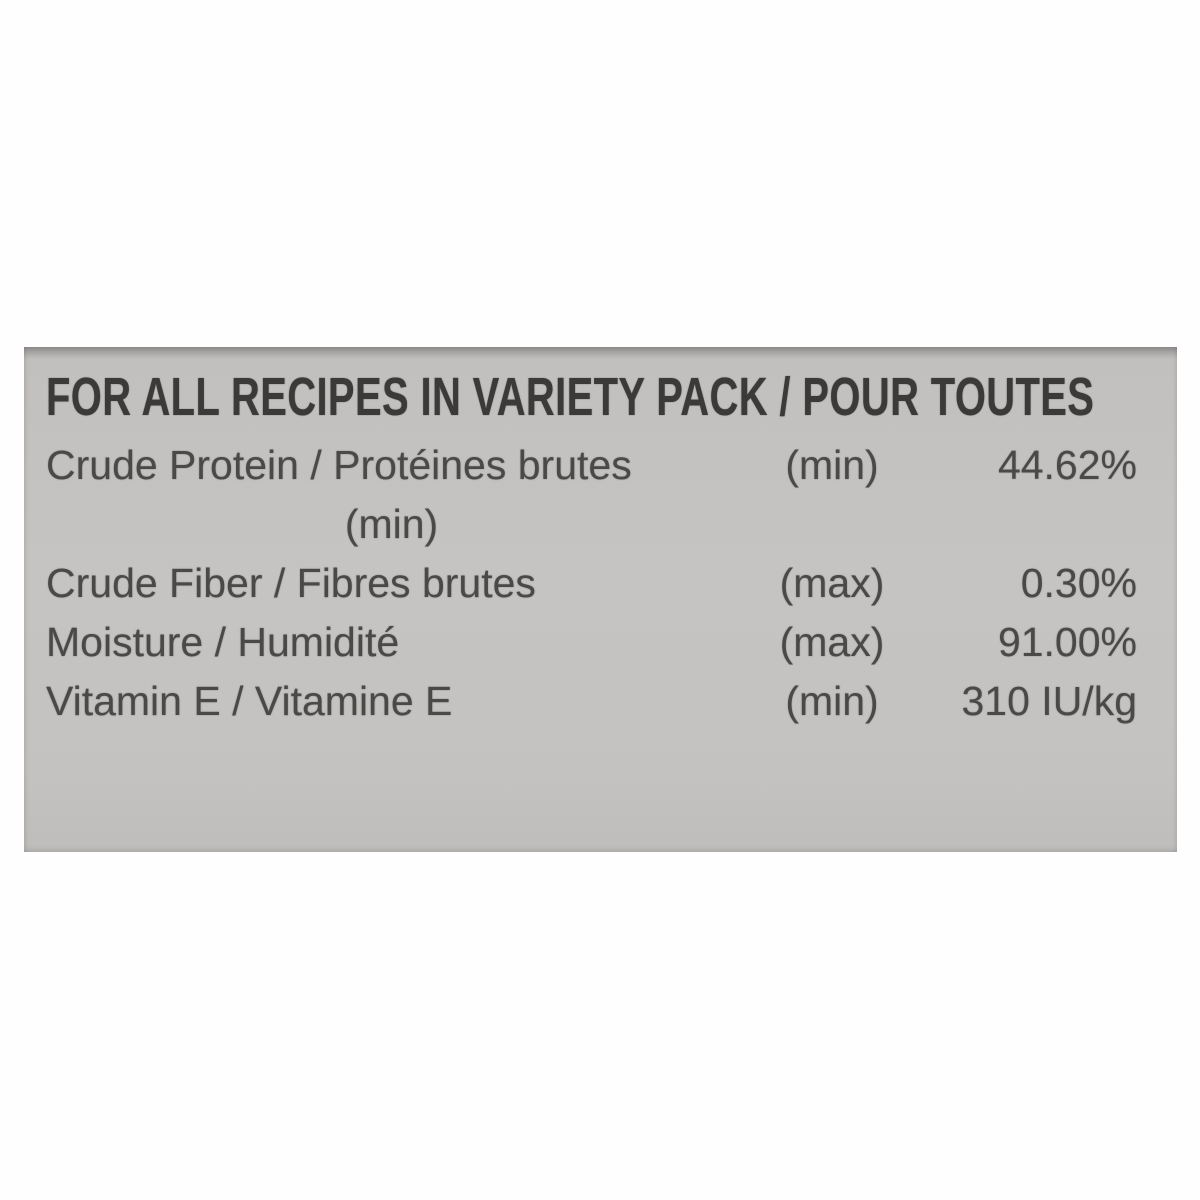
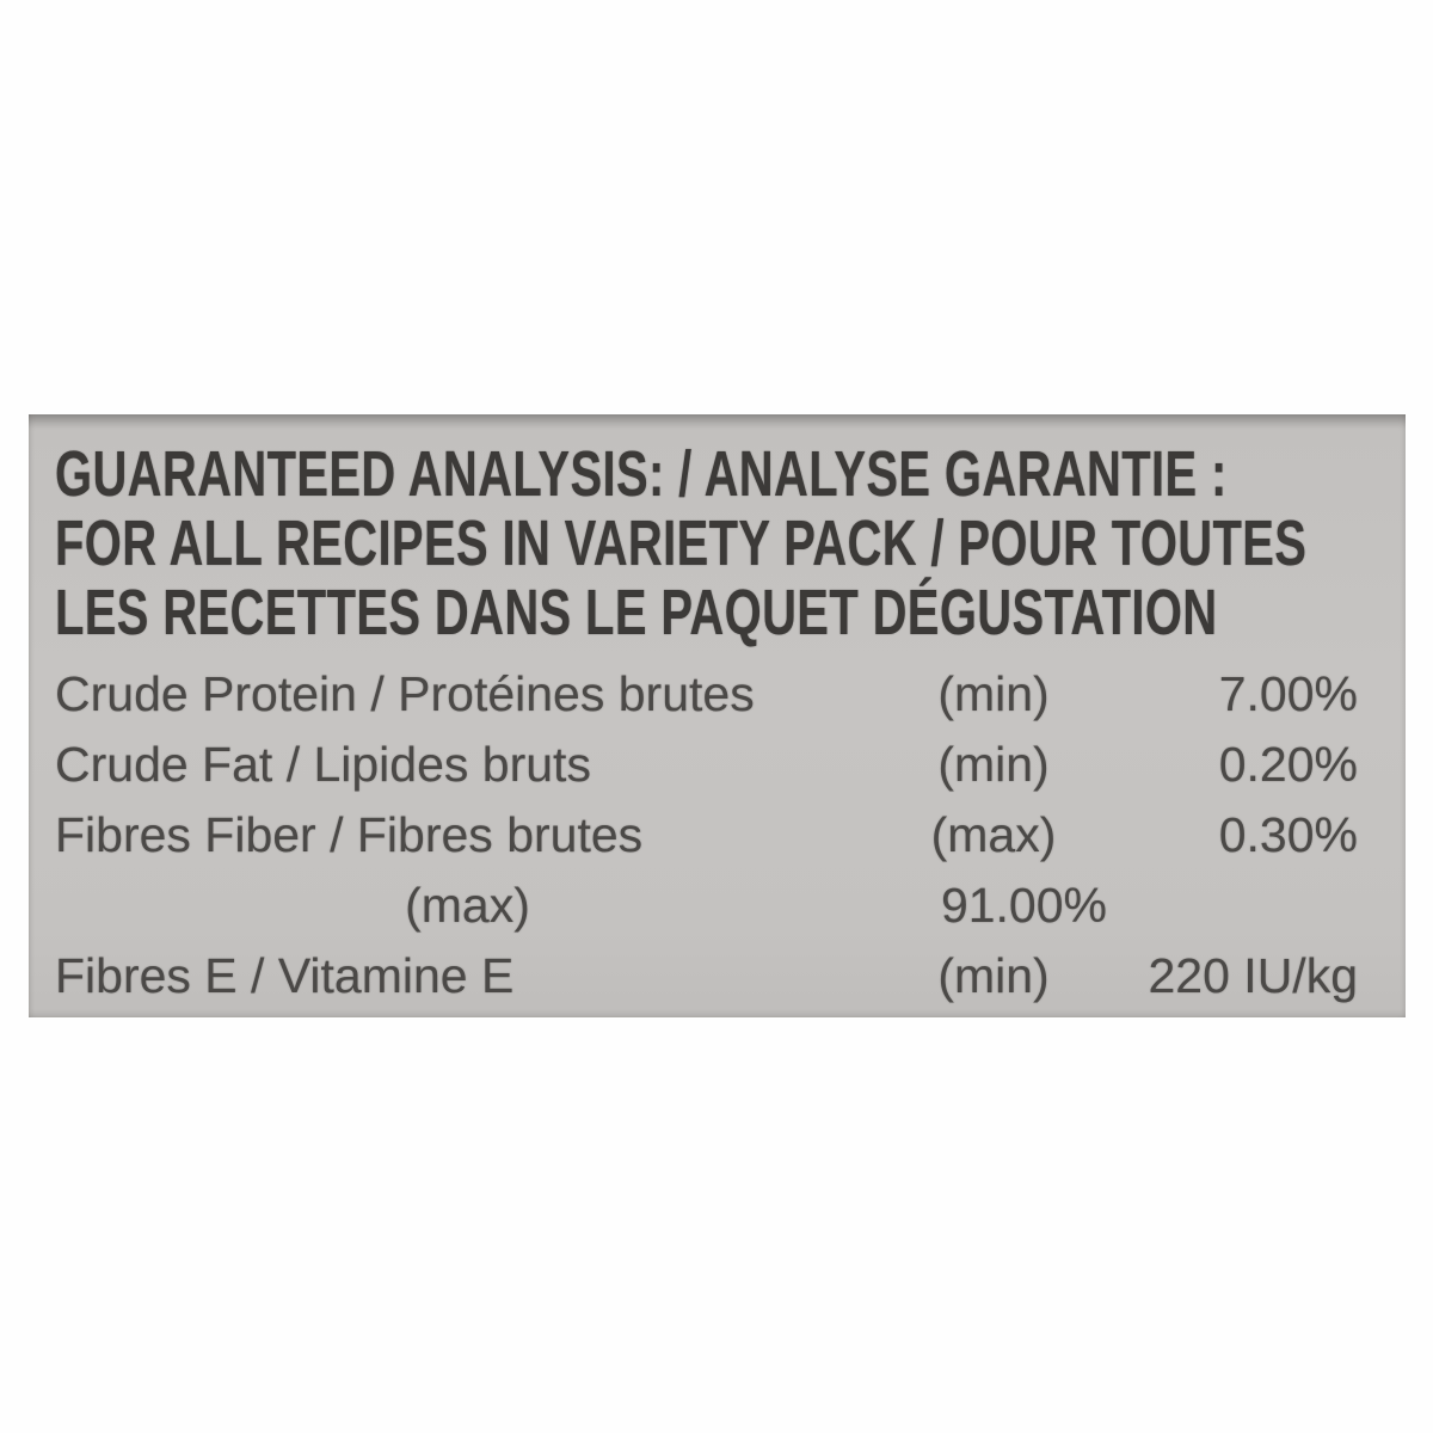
+ GUARANTEED ANALYSIS: / ANALYSE GARANTIE :
  FOR ALL RECIPES IN VARIETY PACK / POUR TOUTES
+ LES RECETTES DANS LE PAQUET DÉGUSTATION
  Crude Protein / Protéines brutes
  (min)
- 44.62%
+ 7.00%
+ Crude Fat / Lipides bruts
  (min)
+ 0.20%
- Crude Fiber / Fibres brutes
+ Fibres Fiber / Fibres brutes
  (max)
  0.30%
- Moisture / Humidité
  (max)
  91.00%
- Vitamin E / Vitamine E
+ Fibres E / Vitamine E
  (min)
- 310 IU/kg
+ 220 IU/kg
